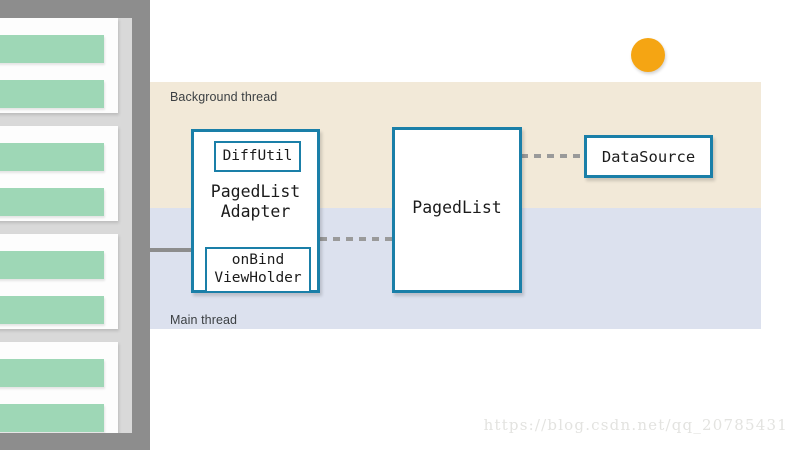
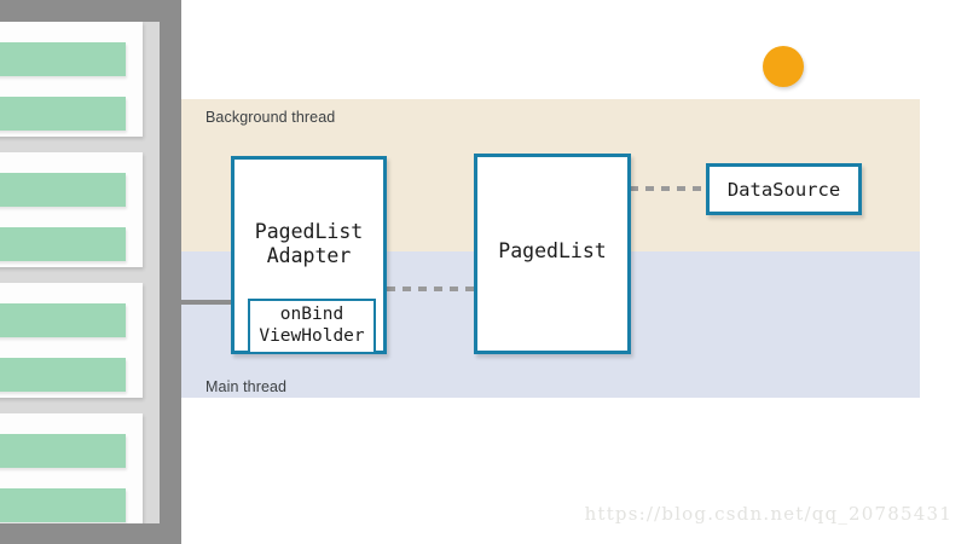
  Background thread
  Main thread
  PagedList
  Adapter
- DiffUtil
  onBind
  ViewHolder
  PagedList
  DataSource
  https://blog.csdn.net/qq_20785431
